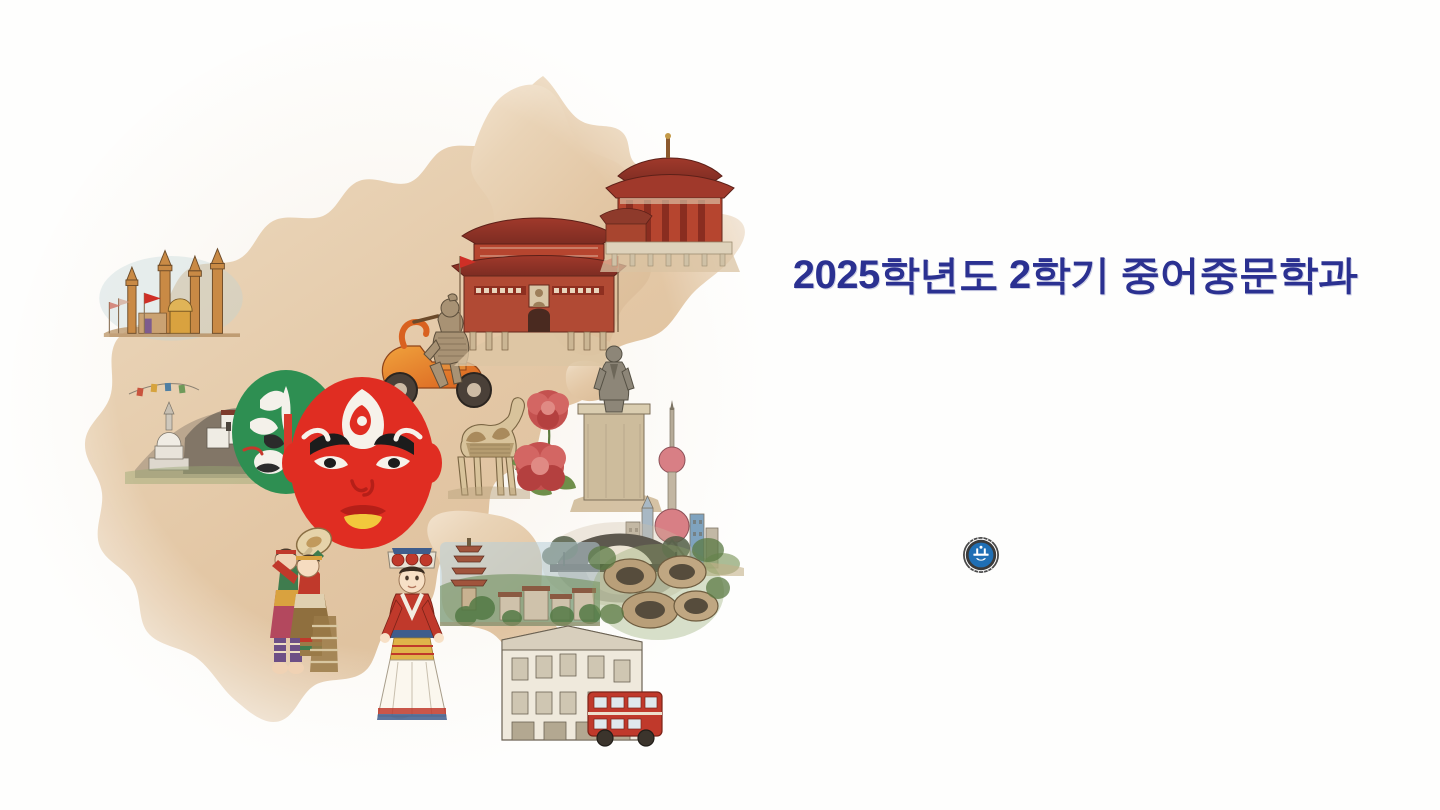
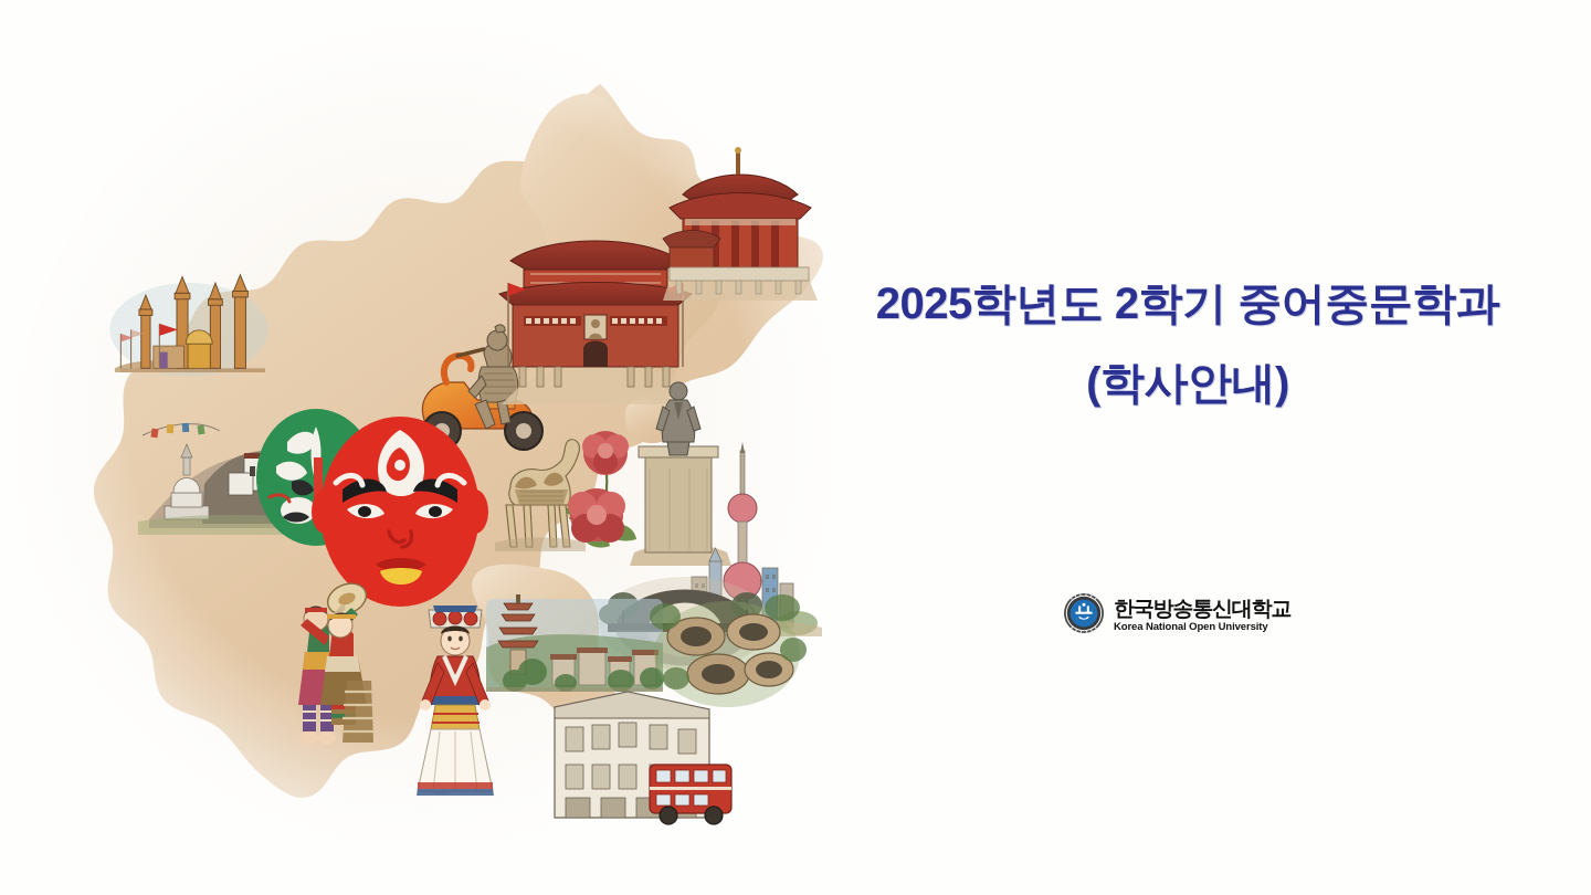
  2025학년도 2학기 중어중문학과
+ (학사안내)
+ 한국방송통신대학교
+ Korea National Open University
